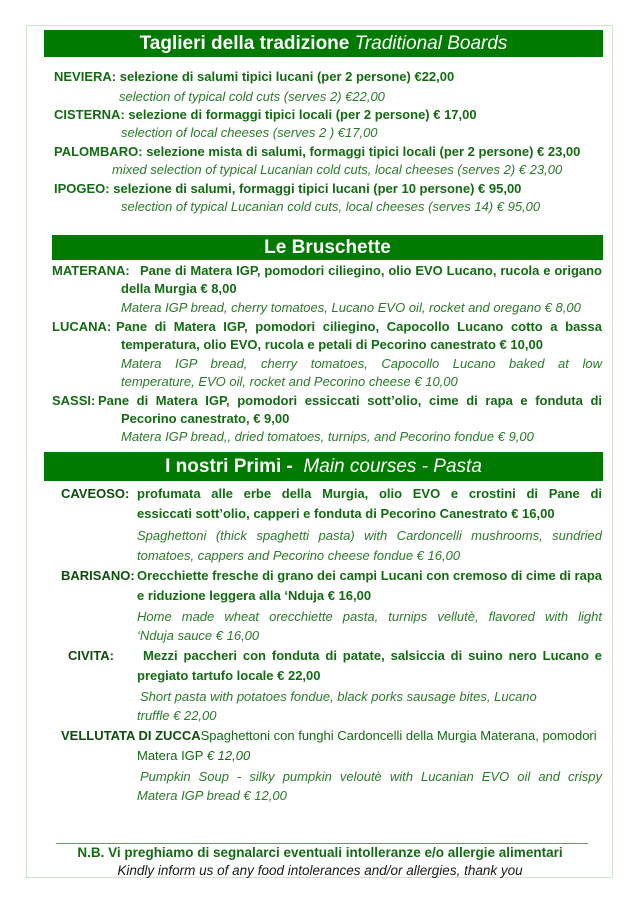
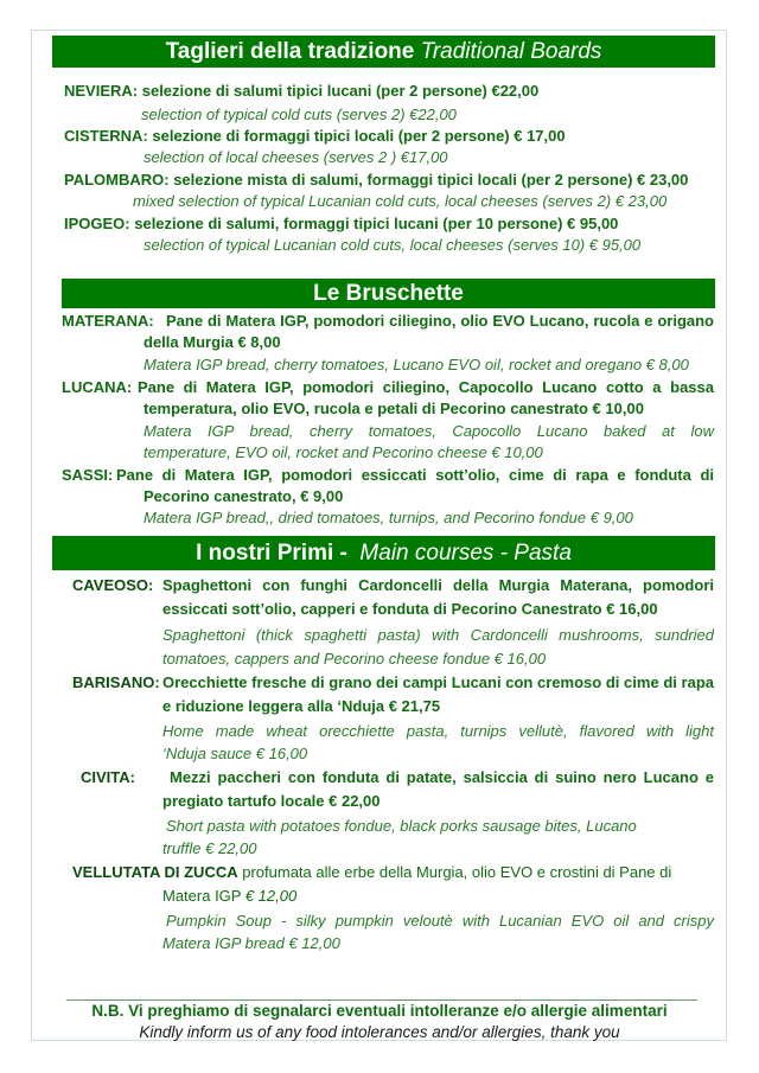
  Taglieri della tradizione
  Traditional Boards
  NEVIERA: selezione di salumi tipici lucani (per 2 persone) €22,00
  selection of typical cold cuts (serves 2) €22,00
  CISTERNA: selezione di formaggi tipici locali (per 2 persone) € 17,00
  selection of local cheeses (serves 2 ) €17,00
  PALOMBARO: selezione mista di salumi, formaggi tipici locali (per 2 persone) € 23,00
  mixed selection of typical Lucanian cold cuts, local cheeses (serves 2) € 23,00
  IPOGEO: selezione di salumi, formaggi tipici lucani (per 10 persone) € 95,00
- selection of typical Lucanian cold cuts, local cheeses (serves 14) € 95,00
+ selection of typical Lucanian cold cuts, local cheeses (serves 10) € 95,00
  Le Bruschette
  MATERANA:
  Pane di Matera IGP, pomodori ciliegino, olio EVO Lucano, rucola e origano
  della Murgia € 8,00
  Matera IGP bread, cherry tomatoes, Lucano EVO oil, rocket and oregano € 8,00
  LUCANA:
  Pane di Matera IGP, pomodori ciliegino, Capocollo Lucano cotto a bassa
  temperatura, olio EVO, rucola e petali di Pecorino canestrato € 10,00
  Matera IGP bread, cherry tomatoes, Capocollo Lucano baked at low
  temperature, EVO oil, rocket and Pecorino cheese € 10,00
  SASSI:
  Pane di Matera IGP, pomodori essiccati sott’olio, cime di rapa e fonduta di
  Pecorino canestrato, € 9,00
  Matera IGP bread,, dried tomatoes, turnips, and Pecorino fondue € 9,00
  I nostri Primi -
  Main courses - Pasta
  CAVEOSO:
- profumata alle erbe della Murgia, olio EVO e crostini di Pane di
+ Spaghettoni con funghi Cardoncelli della Murgia Materana, pomodori
  essiccati sott’olio, capperi e fonduta di Pecorino Canestrato € 16,00
  Spaghettoni (thick spaghetti pasta) with Cardoncelli mushrooms, sundried
  tomatoes, cappers and Pecorino cheese fondue € 16,00
  BARISANO:
  Orecchiette fresche di grano dei campi Lucani con cremoso di cime di rapa
- e riduzione leggera alla ‘Nduja € 16,00
+ e riduzione leggera alla ‘Nduja € 21,75
  Home made wheat orecchiette pasta, turnips vellutè, flavored with light
  ‘Nduja sauce € 16,00
  CIVITA:
  Mezzi paccheri con fonduta di patate, salsiccia di suino nero Lucano e
  pregiato tartufo locale € 22,00
  Short pasta with potatoes fondue, black porks sausage bites, Lucano
  truffle € 22,00
- VELLUTATA DI ZUCCASpaghettoni con funghi Cardoncelli della Murgia Materana, pomodori
+ VELLUTATA DI ZUCCA profumata alle erbe della Murgia, olio EVO e crostini di Pane di
  Matera IGP € 12,00
  Pumpkin Soup - silky pumpkin veloutè with Lucanian EVO oil and crispy
  Matera IGP bread € 12,00
  N.B. Vi preghiamo di segnalarci eventuali intolleranze e/o allergie alimentari
  Kindly inform us of any food intolerances and/or allergies, thank you
